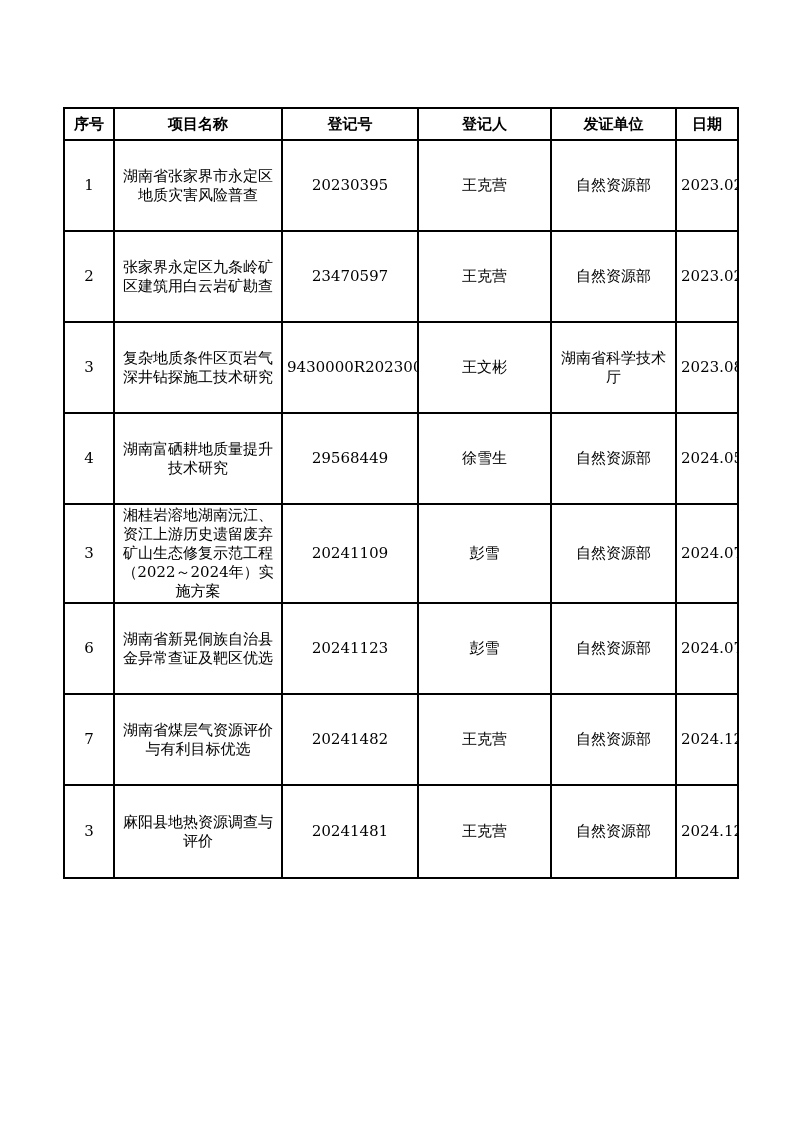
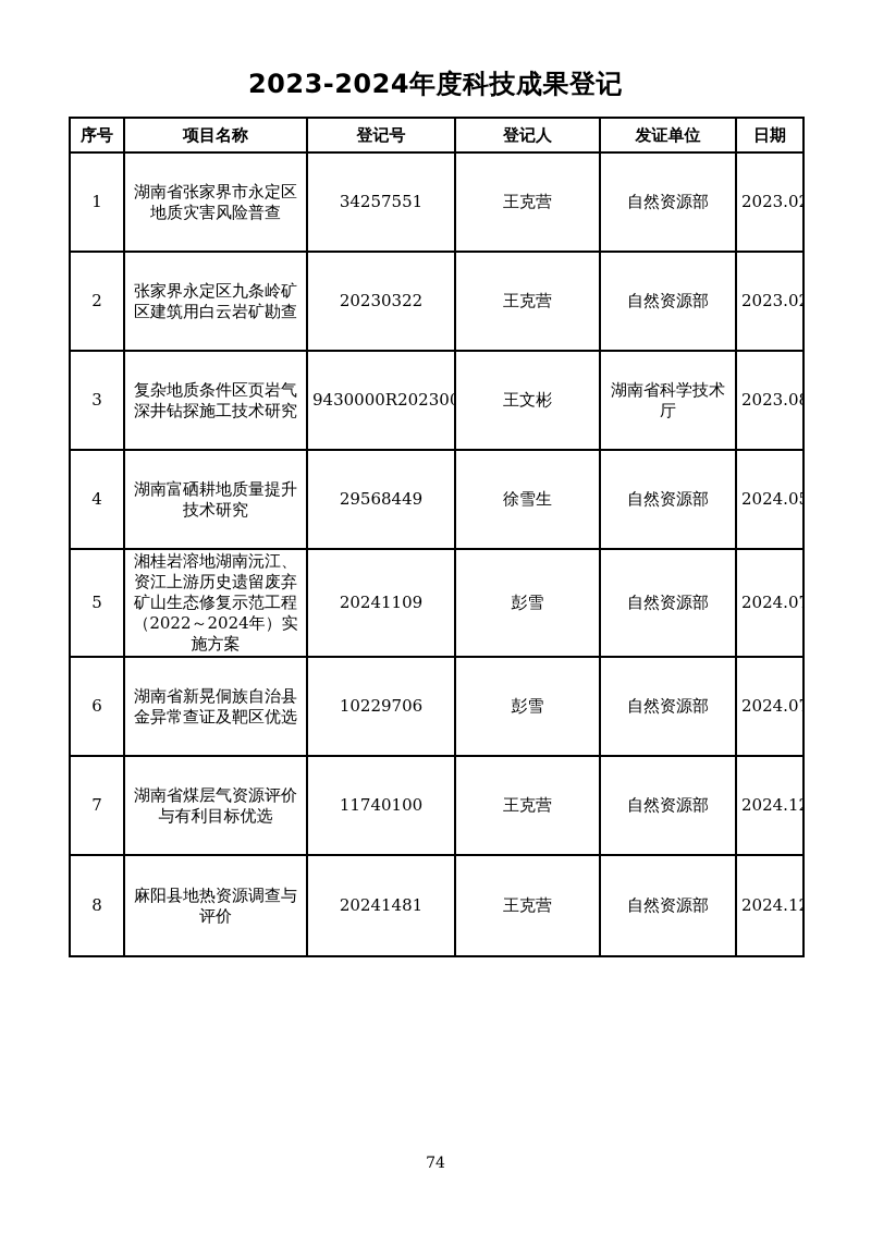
+ 2023-2024年度科技成果登记
  序号	项目名称	登记号	登记人	发证单位	日期
- 1	湖南省张家界市永定区地质灾害风险普查	20230395	王克营	自然资源部	2023.0
+ 1	湖南省张家界市永定区地质灾害风险普查	34257551	王克营	自然资源部	2023.0
- 2	张家界永定区九条岭矿区建筑用白云岩矿勘查	23470597	王克营	自然资源部	2023.0
+ 2	张家界永定区九条岭矿区建筑用白云岩矿勘查	20230322	王克营	自然资源部	2023.0
  3	复杂地质条件区页岩气深井钻探施工技术研究	9430000R202300	王文彬	湖南省科学技术厅	2023.0
  4	湖南富硒耕地质量提升技术研究	29568449	徐雪生	自然资源部	2024.0
- 3	湘桂岩溶地湖南沅江、资江上游历史遗留废弃矿山生态修复示范工程（2022～2024年）实施方案	20241109	彭雪	自然资源部	2024.0
+ 5	湘桂岩溶地湖南沅江、资江上游历史遗留废弃矿山生态修复示范工程（2022～2024年）实施方案	20241109	彭雪	自然资源部	2024.0
- 6	湖南省新晃侗族自治县金异常查证及靶区优选	20241123	彭雪	自然资源部	2024.0
+ 6	湖南省新晃侗族自治县金异常查证及靶区优选	10229706	彭雪	自然资源部	2024.0
- 7	湖南省煤层气资源评价与有利目标优选	20241482	王克营	自然资源部	2024.1
+ 7	湖南省煤层气资源评价与有利目标优选	11740100	王克营	自然资源部	2024.1
- 3	麻阳县地热资源调查与评价	20241481	王克营	自然资源部	2024.1
+ 8	麻阳县地热资源调查与评价	20241481	王克营	自然资源部	2024.1
+ 74
